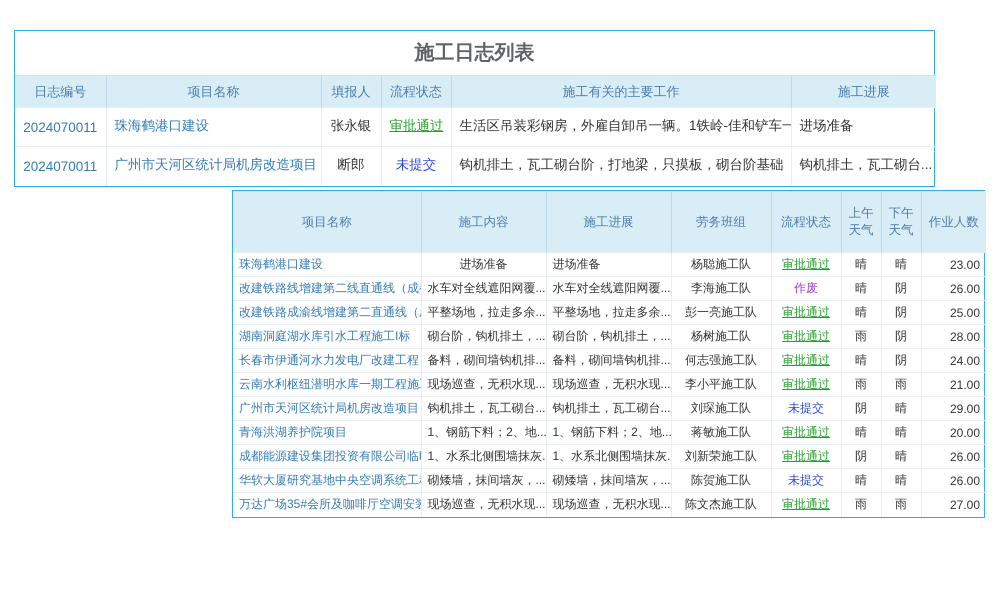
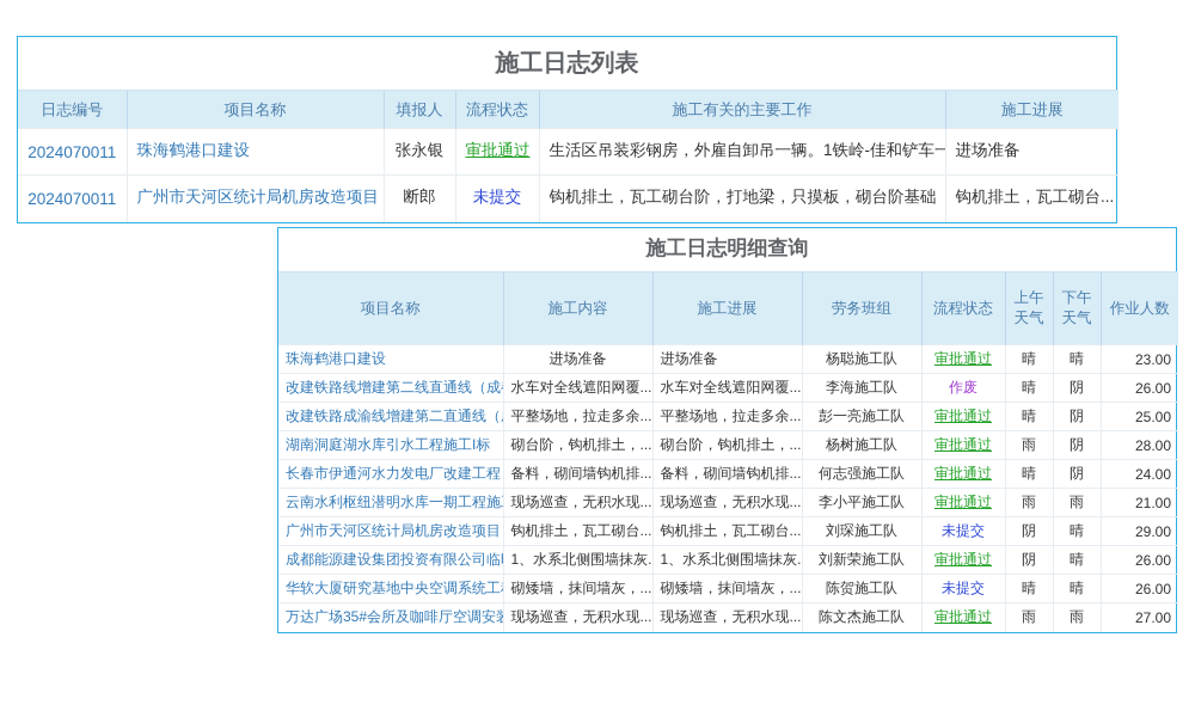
  施工日志列表
  日志编号	项目名称	填报人	流程状态	施工有关的主要工作	施工进展
  2024070011	珠海鹤港口建设	张永银	审批通过	生活区吊装彩钢房，外雇自卸吊一辆。1铁岭-佳和铲车一	进场准备
  2024070011	广州市天河区统计局机房改造项目	断郎	未提交	钩机排土，瓦工砌台阶，打地梁，只摸板，砌台阶基础	钩机排土，瓦工砌台...
+ 施工日志明细查询
  项目名称	施工内容	施工进展	劳务班组	流程状态	上午天气	下午天气	作业人数
  珠海鹤港口建设	进场准备	进场准备	杨聪施工队	审批通过	晴	晴	23.00
  改建铁路线增建第二线直通线（成	水车对全线遮阳网覆...	水车对全线遮阳网覆...	李海施工队	作废	晴	阴	26.00
  改建铁路成渝线增建第二直通线（	平整场地，拉走多余...	平整场地，拉走多余...	彭一亮施工队	审批通过	晴	阴	25.00
  湖南洞庭湖水库引水工程施工I标	砌台阶，钩机排土，...	砌台阶，钩机排土，...	杨树施工队	审批通过	雨	阴	28.00
  长春市伊通河水力发电厂改建工程	备料，砌间墙钩机排...	备料，砌间墙钩机排...	何志强施工队	审批通过	晴	阴	24.00
  云南水利枢纽潜明水库一期工程施	现场巡查，无积水现...	现场巡查，无积水现...	李小平施工队	审批通过	雨	雨	21.00
  广州市天河区统计局机房改造项目	钩机排土，瓦工砌台...	钩机排土，瓦工砌台...	刘琛施工队	未提交	阴	晴	29.00
- 青海洪湖养护院项目	1、钢筋下料；2、地...	1、钢筋下料；2、地...	蒋敏施工队	审批通过	晴	晴	20.00
  成都能源建设集团投资有限公司临	1、水系北侧围墙抹灰.	1、水系北侧围墙抹灰.	刘新荣施工队	审批通过	阴	晴	26.00
  华软大厦研究基地中央空调系统工	砌矮墙，抹间墙灰，...	砌矮墙，抹间墙灰，...	陈贺施工队	未提交	晴	晴	26.00
  万达广场35#会所及咖啡厅空调安	现场巡查，无积水现...	现场巡查，无积水现...	陈文杰施工队	审批通过	雨	雨	27.00
